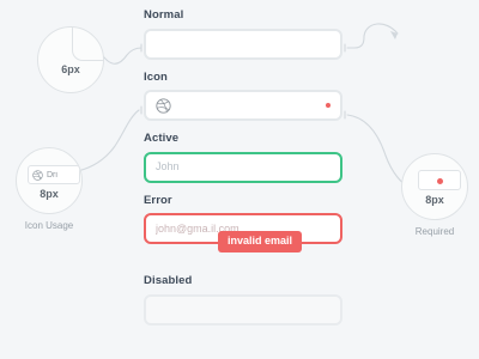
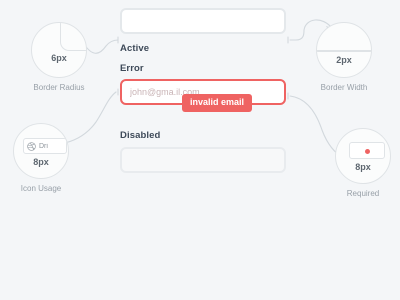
- Normal
- Icon
  Active
- John
  Error
  john@gma.il.com
  invalid email
  Disabled
  6px
+ Border Radius
+ 2px
+ Border Width
  8px
  Icon Usage
  8px
  Required
